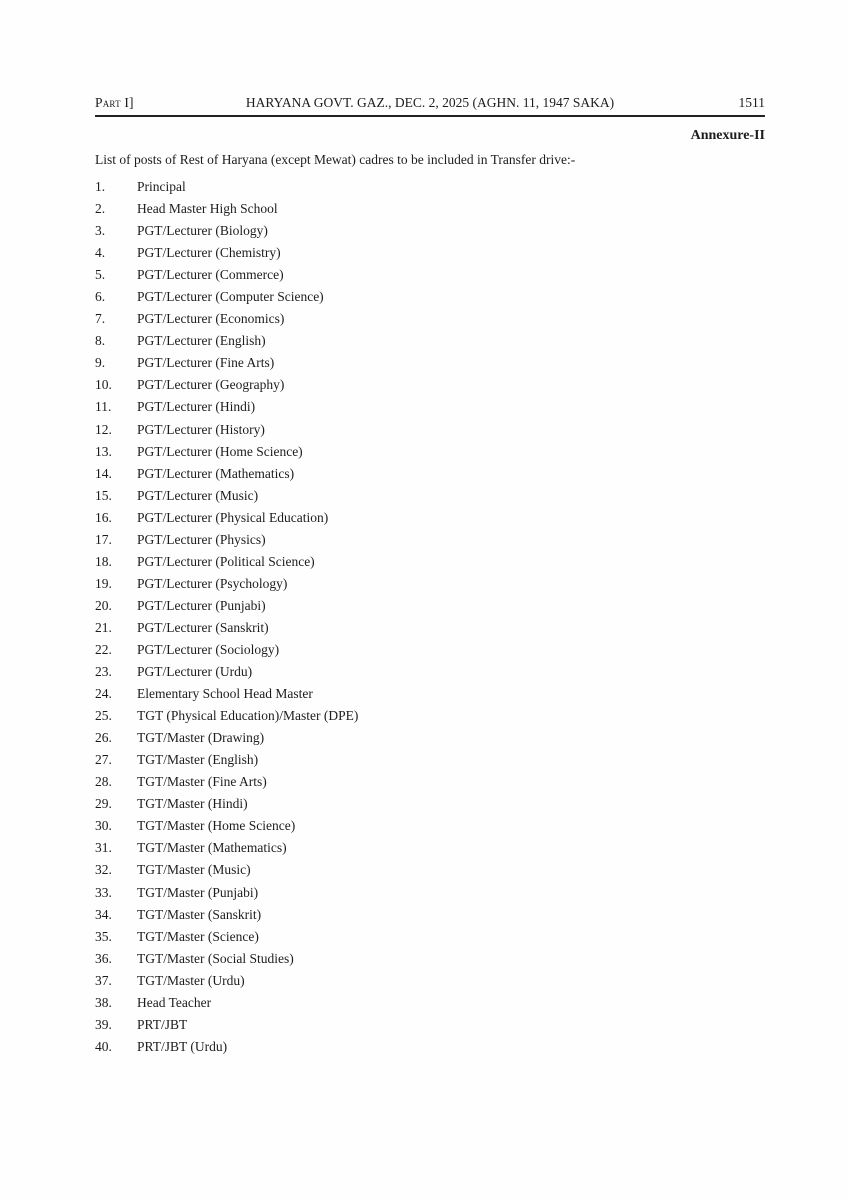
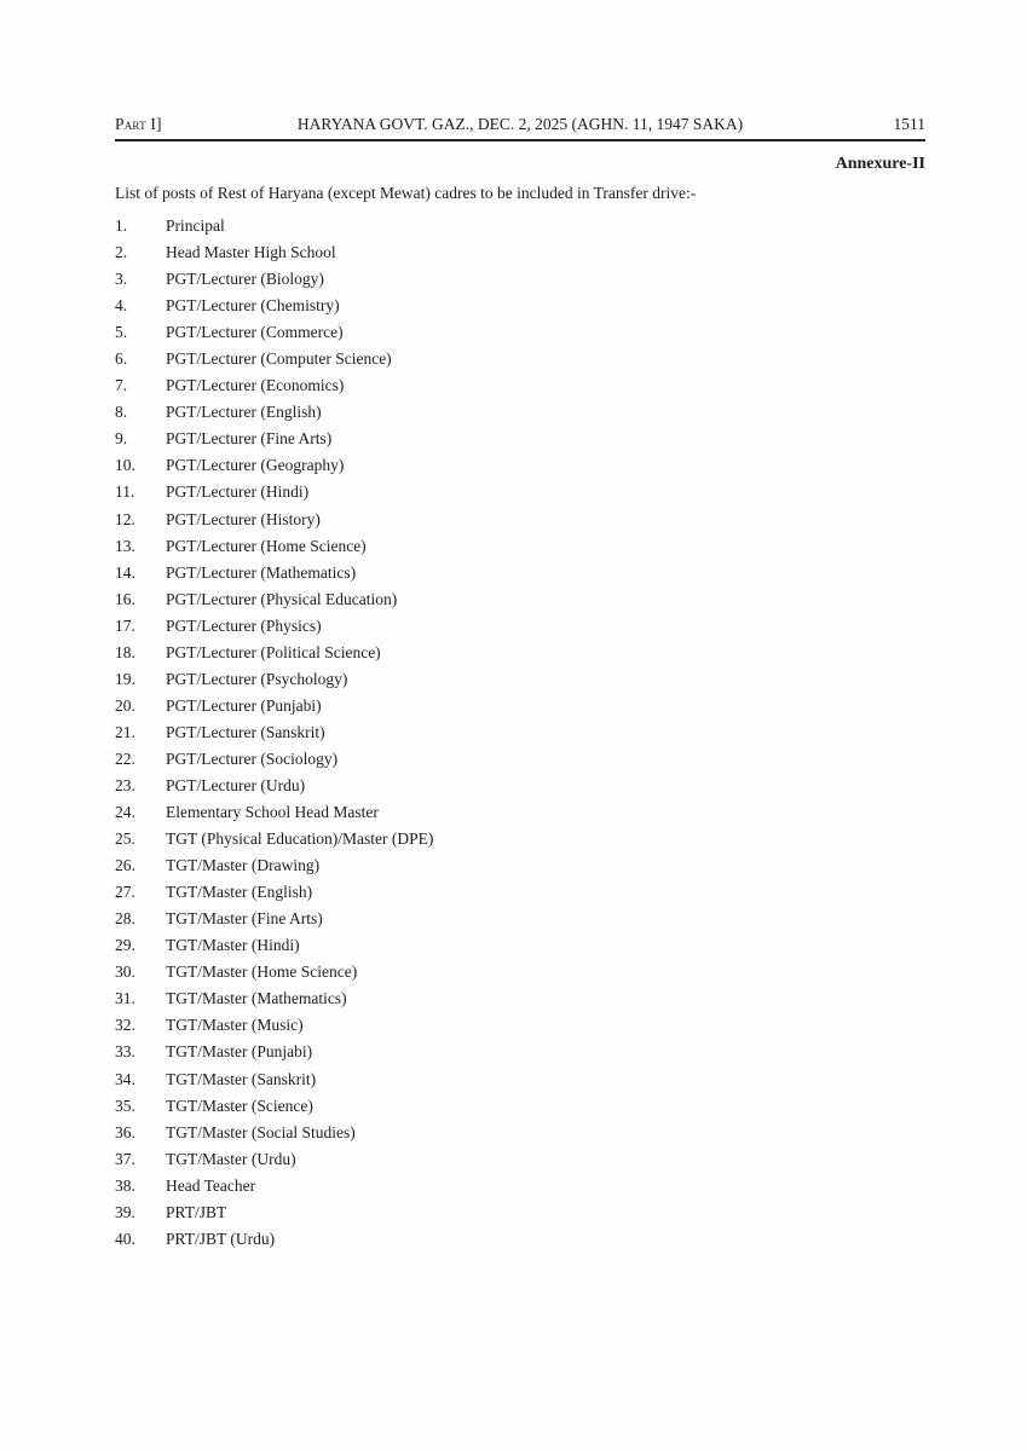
  Part I]
  HARYANA GOVT. GAZ., DEC. 2, 2025 (AGHN. 11, 1947 SAKA)
  1511
  Annexure-II
  List of posts of Rest of Haryana (except Mewat) cadres to be included in Transfer drive:-
  1.
  Principal
  2.
  Head Master High School
  3.
  PGT/Lecturer (Biology)
  4.
  PGT/Lecturer (Chemistry)
  5.
  PGT/Lecturer (Commerce)
  6.
  PGT/Lecturer (Computer Science)
  7.
  PGT/Lecturer (Economics)
  8.
  PGT/Lecturer (English)
  9.
  PGT/Lecturer (Fine Arts)
  10.
  PGT/Lecturer (Geography)
  11.
  PGT/Lecturer (Hindi)
  12.
  PGT/Lecturer (History)
  13.
  PGT/Lecturer (Home Science)
  14.
  PGT/Lecturer (Mathematics)
- 15.
- PGT/Lecturer (Music)
  16.
  PGT/Lecturer (Physical Education)
  17.
  PGT/Lecturer (Physics)
  18.
  PGT/Lecturer (Political Science)
  19.
  PGT/Lecturer (Psychology)
  20.
  PGT/Lecturer (Punjabi)
  21.
  PGT/Lecturer (Sanskrit)
  22.
  PGT/Lecturer (Sociology)
  23.
  PGT/Lecturer (Urdu)
  24.
  Elementary School Head Master
  25.
  TGT (Physical Education)/Master (DPE)
  26.
  TGT/Master (Drawing)
  27.
  TGT/Master (English)
  28.
  TGT/Master (Fine Arts)
  29.
  TGT/Master (Hindi)
  30.
  TGT/Master (Home Science)
  31.
  TGT/Master (Mathematics)
  32.
  TGT/Master (Music)
  33.
  TGT/Master (Punjabi)
  34.
  TGT/Master (Sanskrit)
  35.
  TGT/Master (Science)
  36.
  TGT/Master (Social Studies)
  37.
  TGT/Master (Urdu)
  38.
  Head Teacher
  39.
  PRT/JBT
  40.
  PRT/JBT (Urdu)
